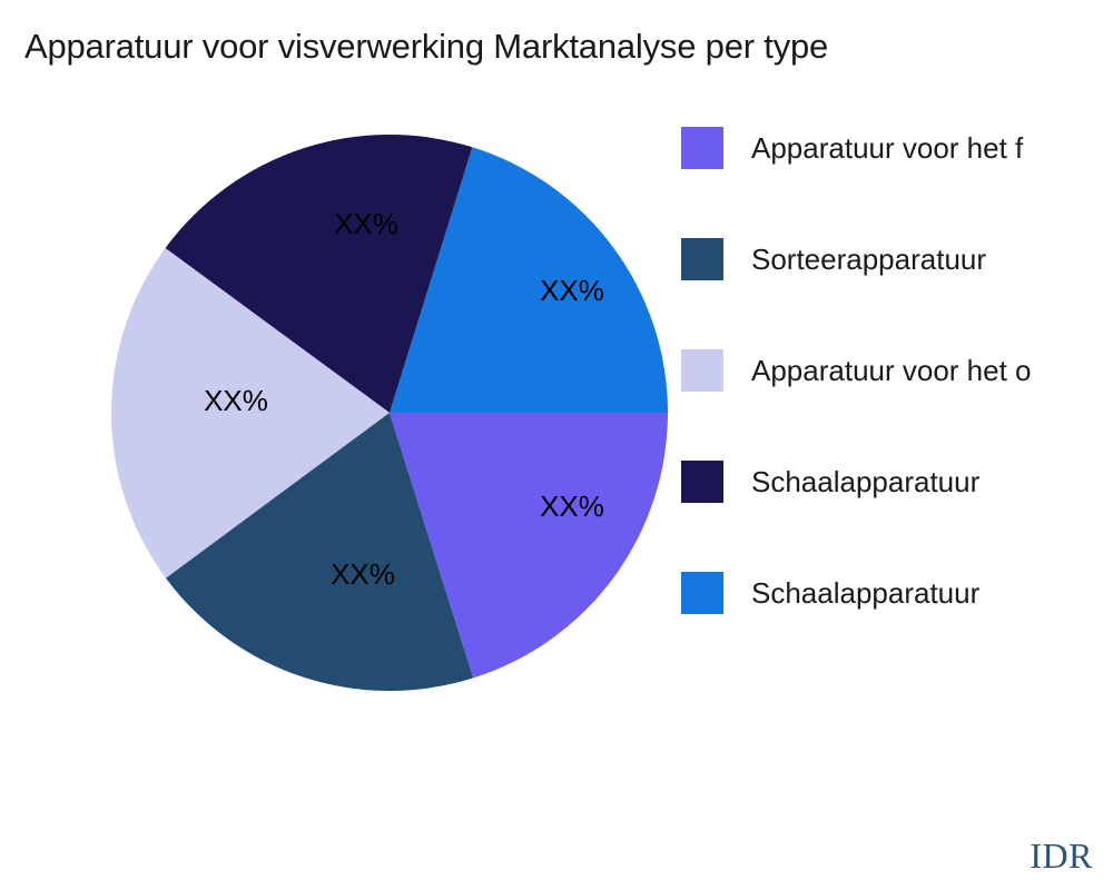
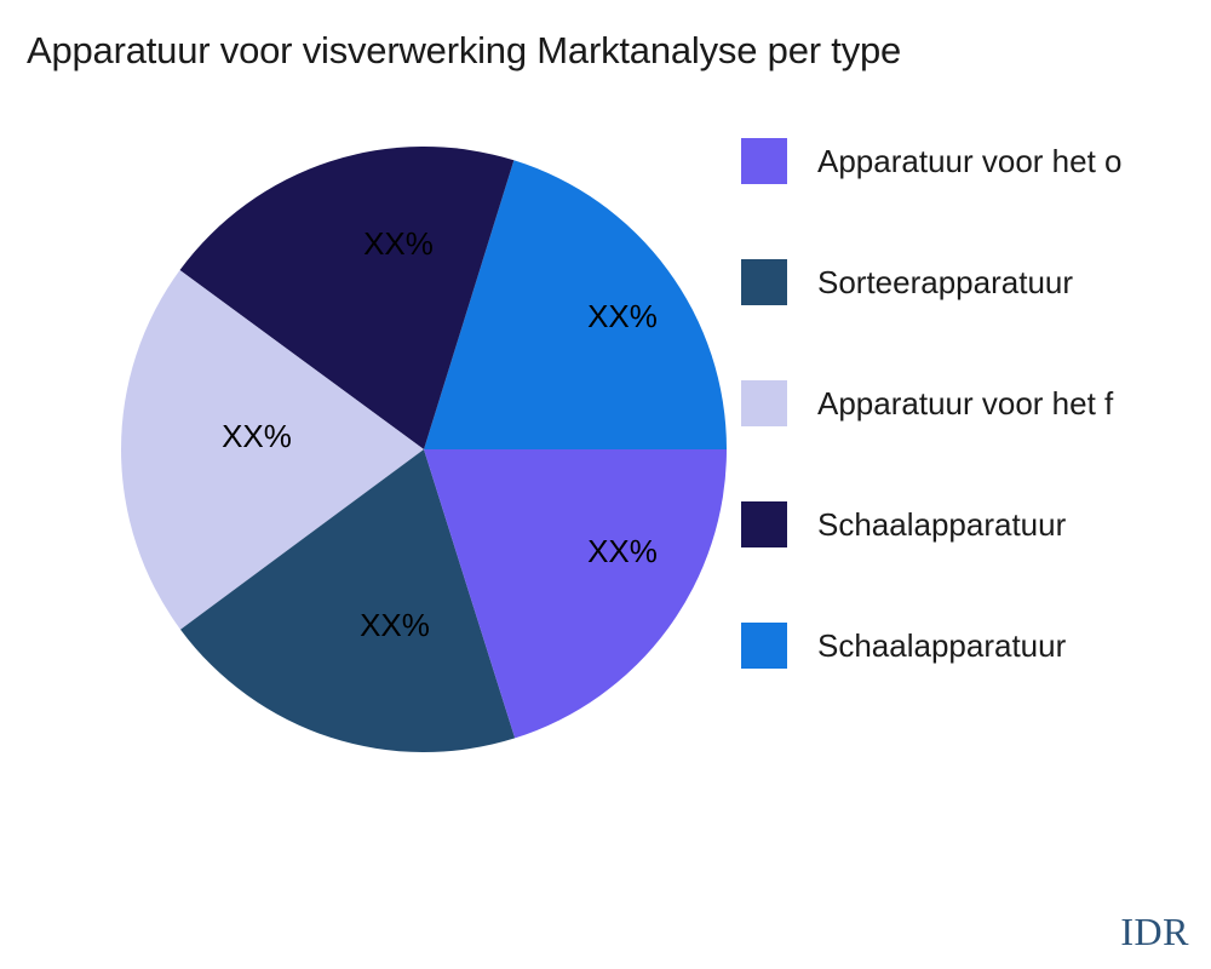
  Apparatuur voor visverwerking Marktanalyse per type
  XX%
  XX%
  XX%
  XX%
  XX%
- Apparatuur voor het f
+ Apparatuur voor het o
  Sorteerapparatuur
- Apparatuur voor het o
+ Apparatuur voor het f
  Schaalapparatuur
  Schaalapparatuur
  IDR
